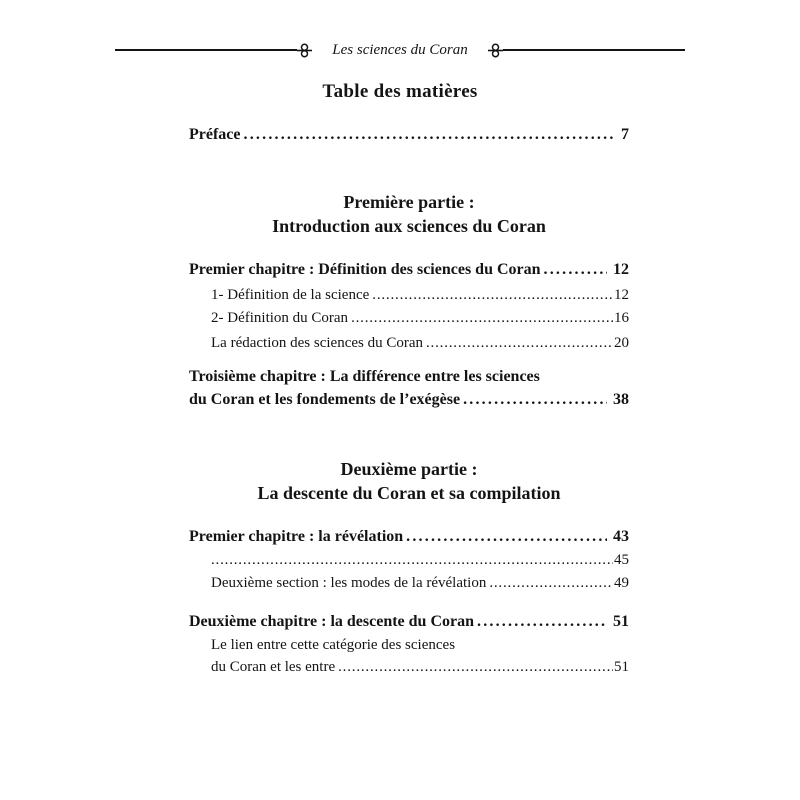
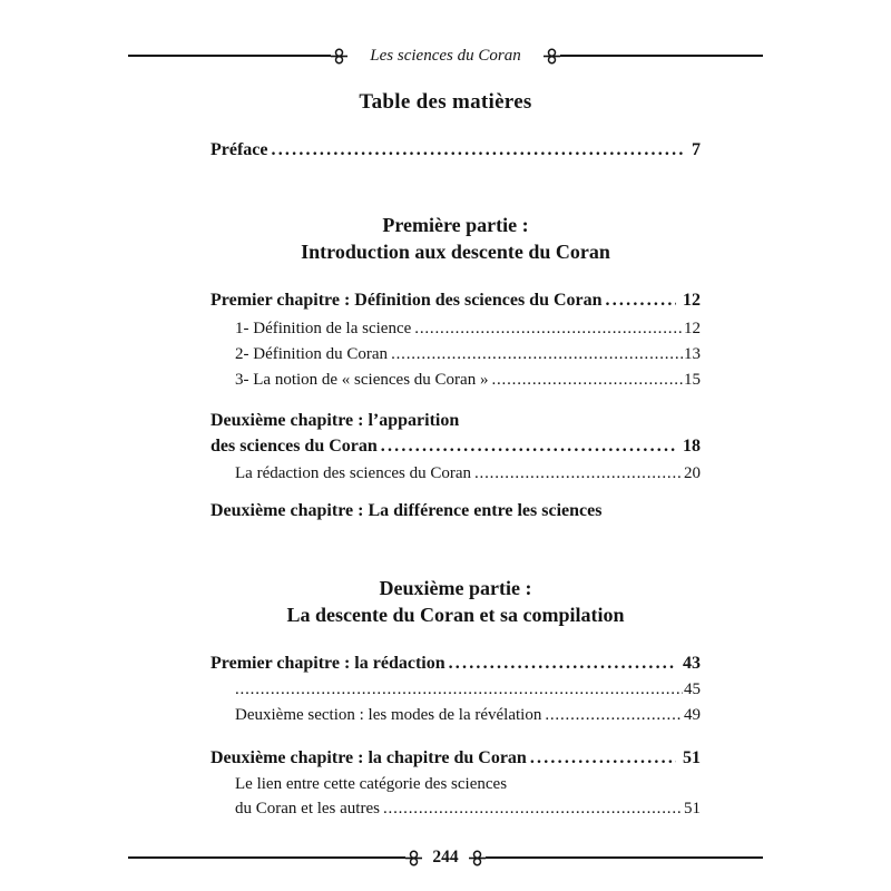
  Les sciences du Coran
  Table des matières
  Préface
  7
  Première partie :
- Introduction aux sciences du Coran
+ Introduction aux descente du Coran
  Premier chapitre : Définition des sciences du Coran
  12
  1- Définition de la science
  12
  2- Définition du Coran
- 16
+ 13
+ 3- La notion de « sciences du Coran »
+ 15
+ Deuxième chapitre : l’apparition
+ des sciences du Coran
+ 18
  La rédaction des sciences du Coran
  20
- Troisième chapitre : La différence entre les sciences
+ Deuxième chapitre : La différence entre les sciences
- du Coran et les fondements de l’exégèse
- 38
  Deuxième partie :
  La descente du Coran et sa compilation
- Premier chapitre : la révélation
+ Premier chapitre : la rédaction
  43
  45
  Deuxième section : les modes de la révélation
  49
- Deuxième chapitre : la descente du Coran
+ Deuxième chapitre : la chapitre du Coran
  51
  Le lien entre cette catégorie des sciences
- du Coran et les entre
+ du Coran et les autres
  51
+ 244
